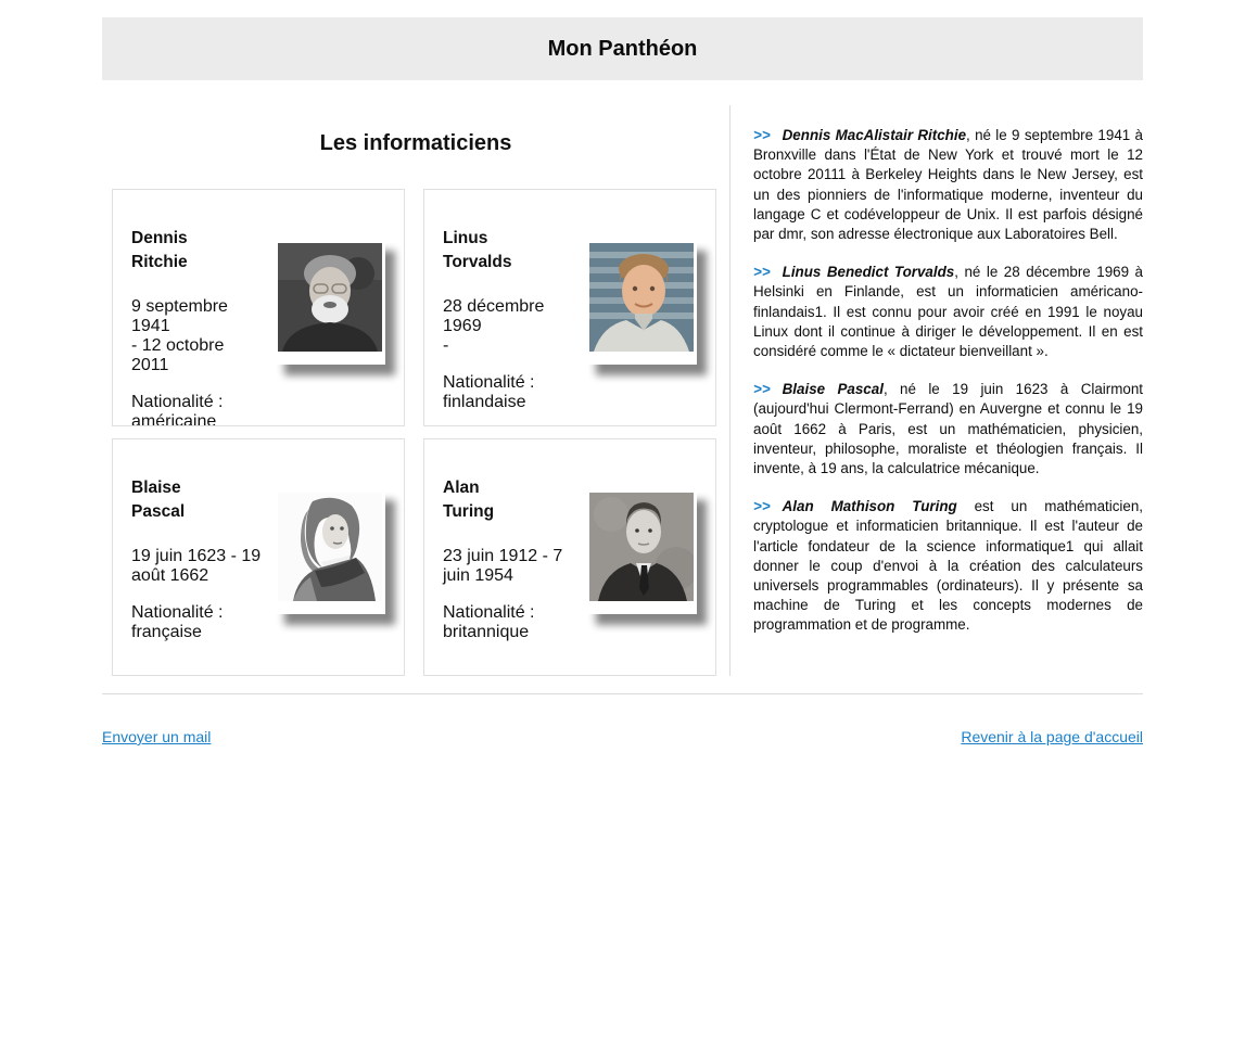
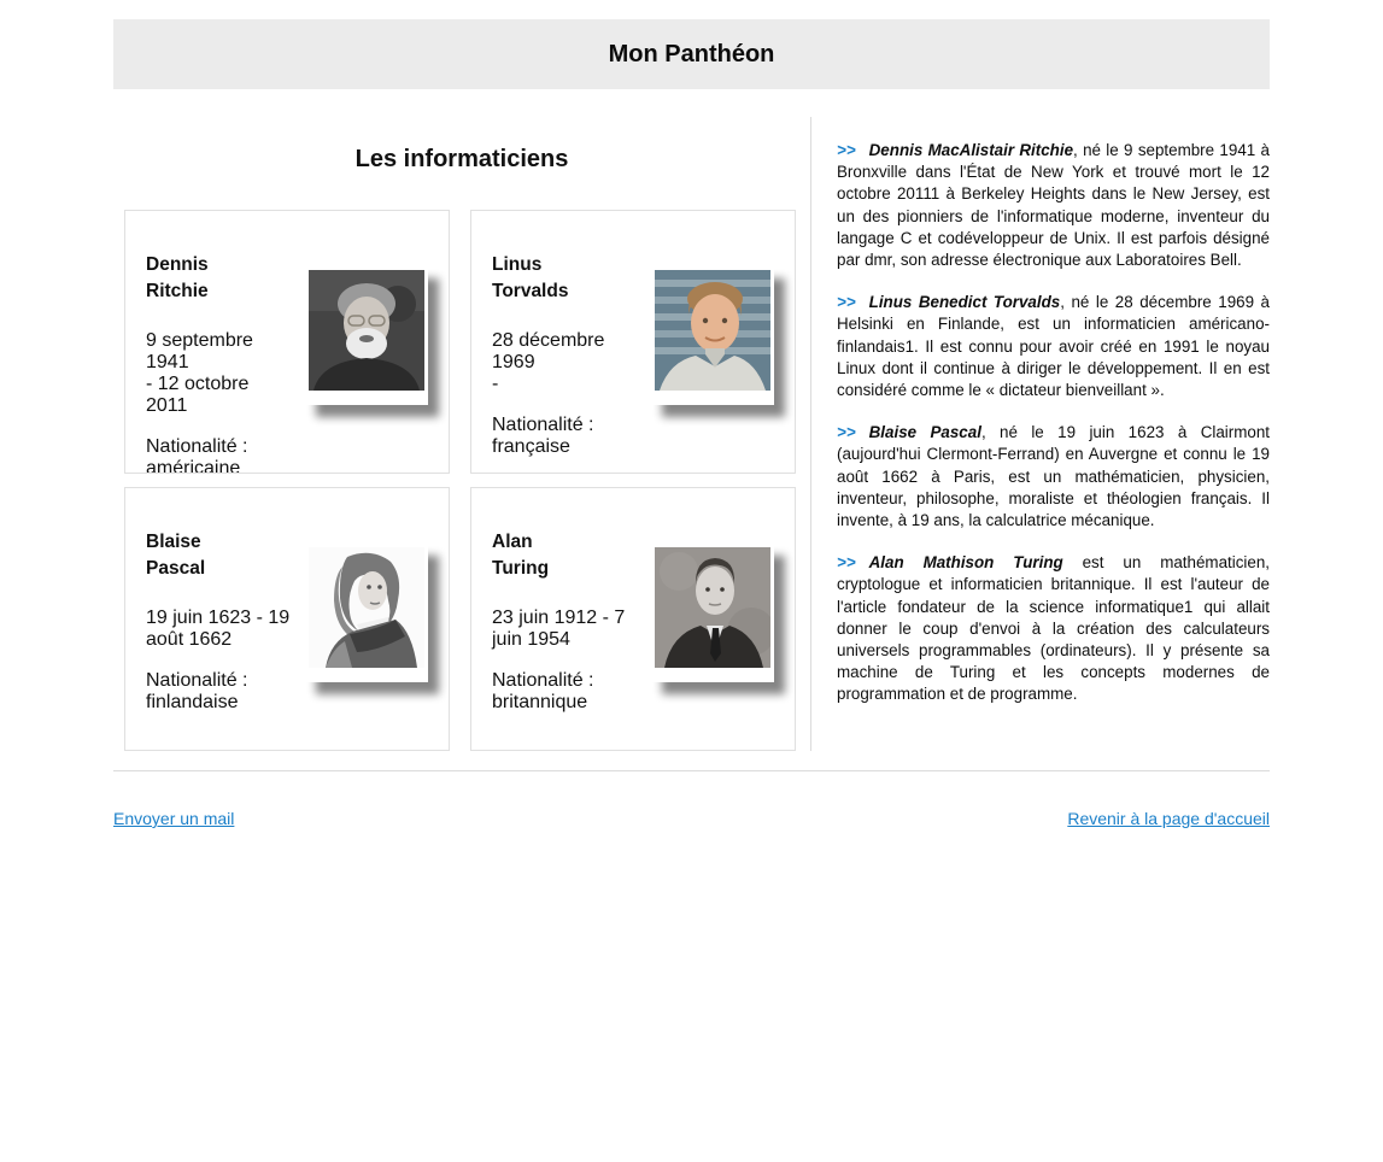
  Mon Panthéon
  Les informaticiens
  Dennis
  Ritchie
  9 septembre 1941
  - 12 octobre 2011
  Nationalité :
  américaine
  Linus
  Torvalds
  28 décembre 1969
  -
  Nationalité :
- finlandaise
+ française
  Blaise
  Pascal
  19 juin 1623 - 19
  août 1662
  Nationalité :
- française
+ finlandaise
  Alan
  Turing
  23 juin 1912 - 7
  juin 1954
  Nationalité :
  britannique
  >> Dennis MacAlistair Ritchie, né le 9 septembre 1941 à Bronxville dans l'État de New York et trouvé mort le 12 octobre 20111 à Berkeley Heights dans le New Jersey, est un des pionniers de l'informatique moderne, inventeur du langage C et codéveloppeur de Unix. Il est parfois désigné par dmr, son adresse électronique aux Laboratoires Bell.
  >> Linus Benedict Torvalds, né le 28 décembre 1969 à Helsinki en Finlande, est un informaticien américano-finlandais1. Il est connu pour avoir créé en 1991 le noyau Linux dont il continue à diriger le développement. Il en est considéré comme le « dictateur bienveillant ».
  >> Blaise Pascal, né le 19 juin 1623 à Clairmont (aujourd'hui Clermont-Ferrand) en Auvergne et connu le 19 août 1662 à Paris, est un mathématicien, physicien, inventeur, philosophe, moraliste et théologien français. Il invente, à 19 ans, la calculatrice mécanique.
  >> Alan Mathison Turing est un mathématicien, cryptologue et informaticien britannique. Il est l'auteur de l'article fondateur de la science informatique1 qui allait donner le coup d'envoi à la création des calculateurs universels programmables (ordinateurs). Il y présente sa machine de Turing et les concepts modernes de programmation et de programme.
  Envoyer un mail
  Revenir à la page d'accueil
